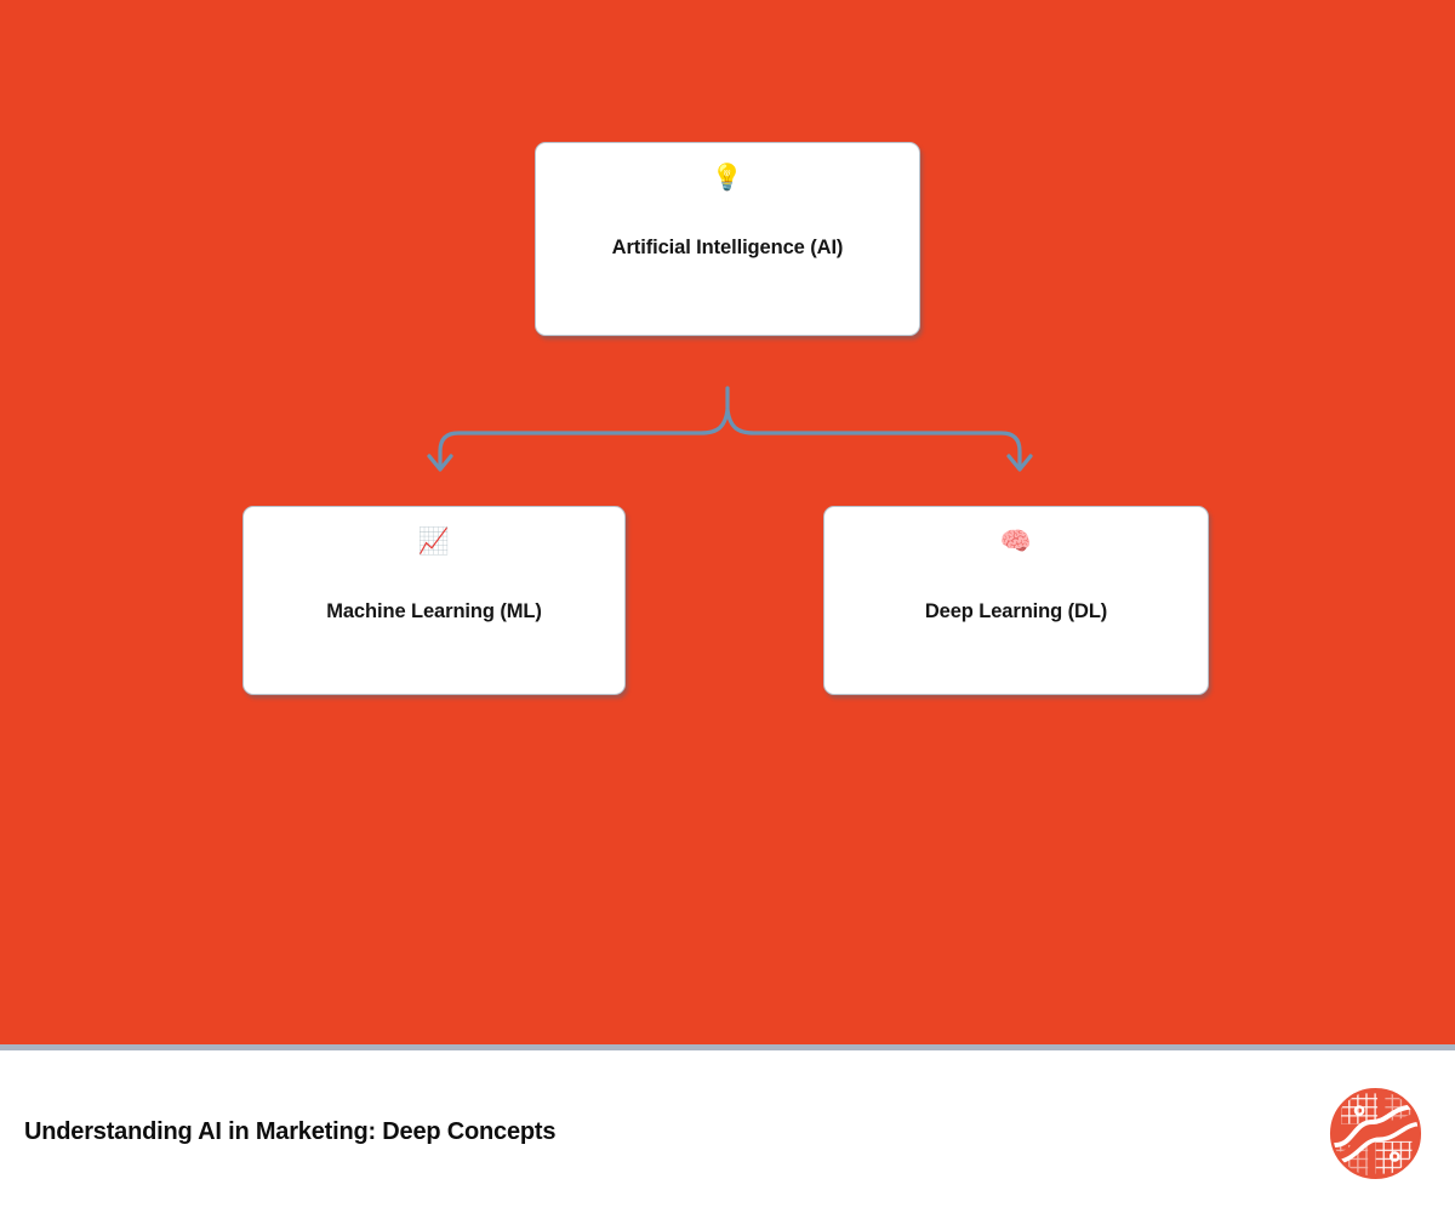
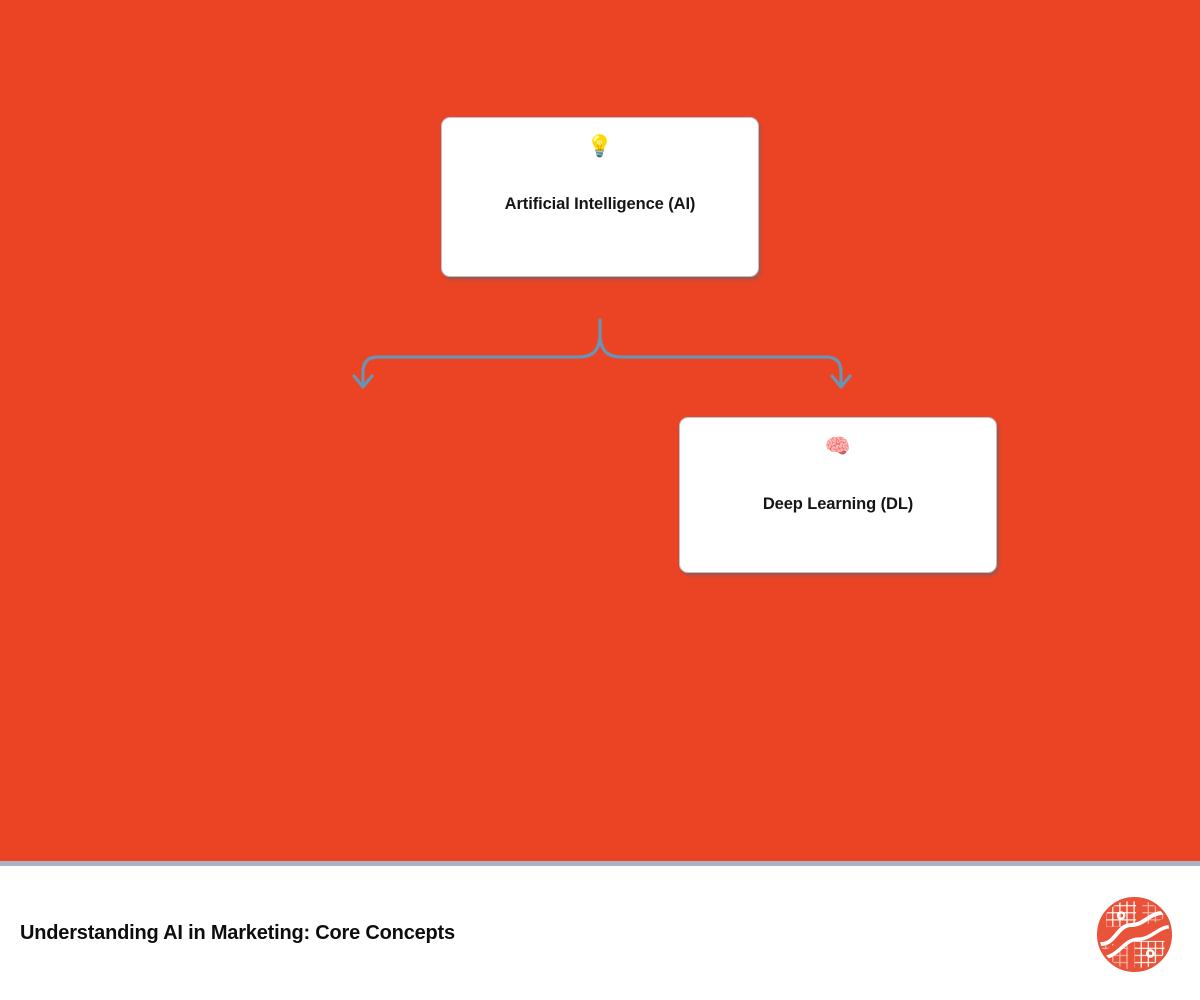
  💡
  Artificial Intelligence (AI)
- 📈
- Machine Learning (ML)
  🧠
  Deep Learning (DL)
- Understanding AI in Marketing: Deep Concepts
+ Understanding AI in Marketing: Core Concepts
